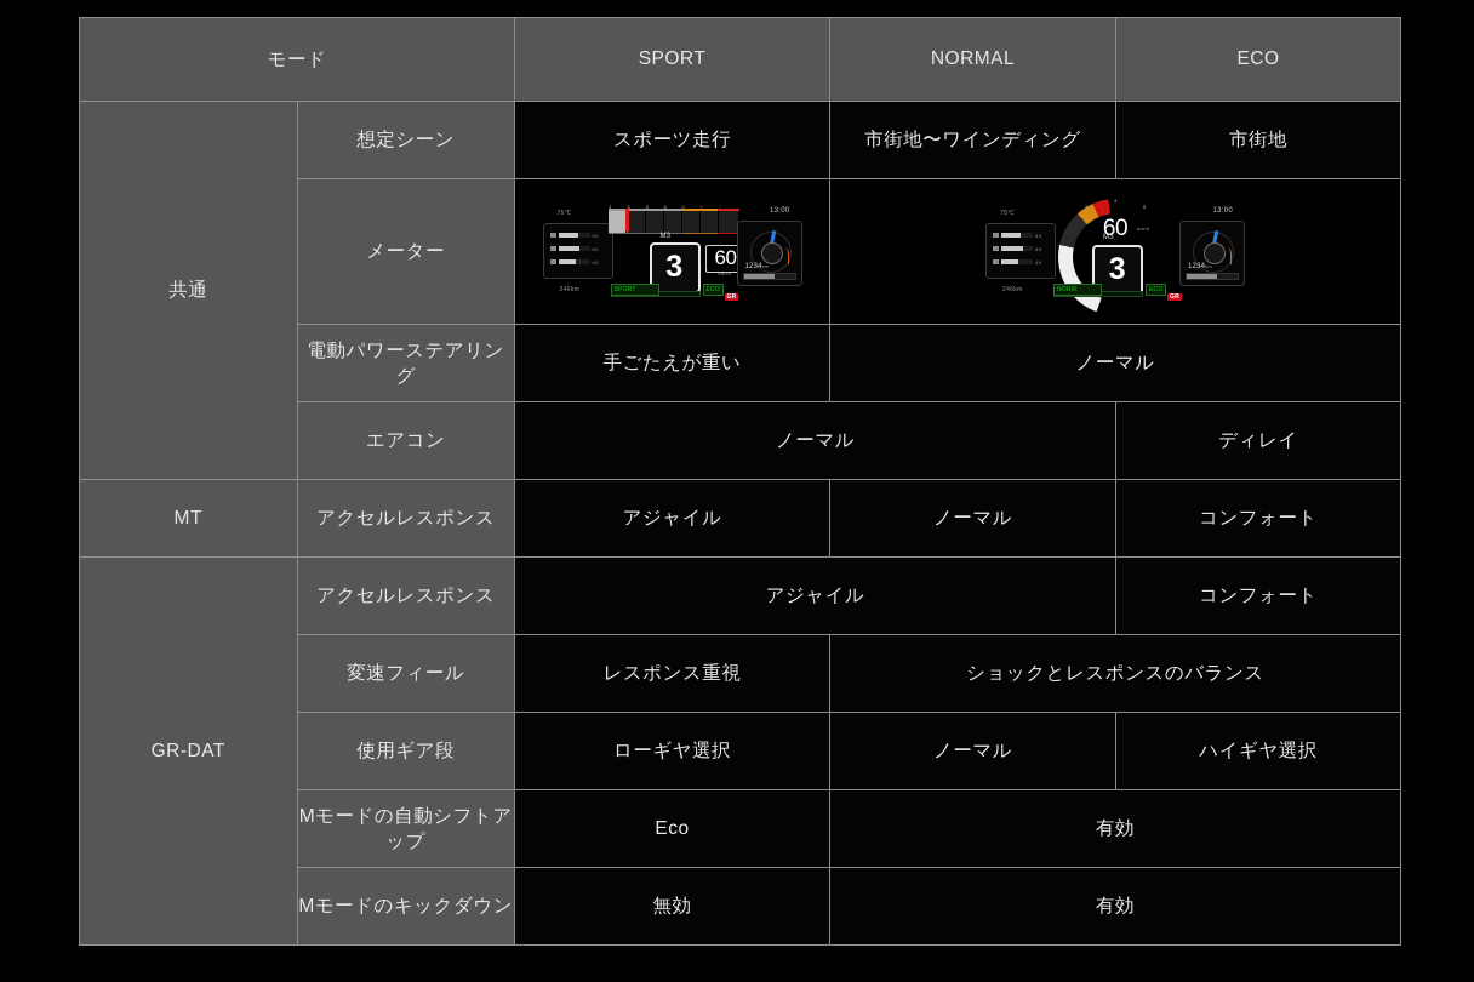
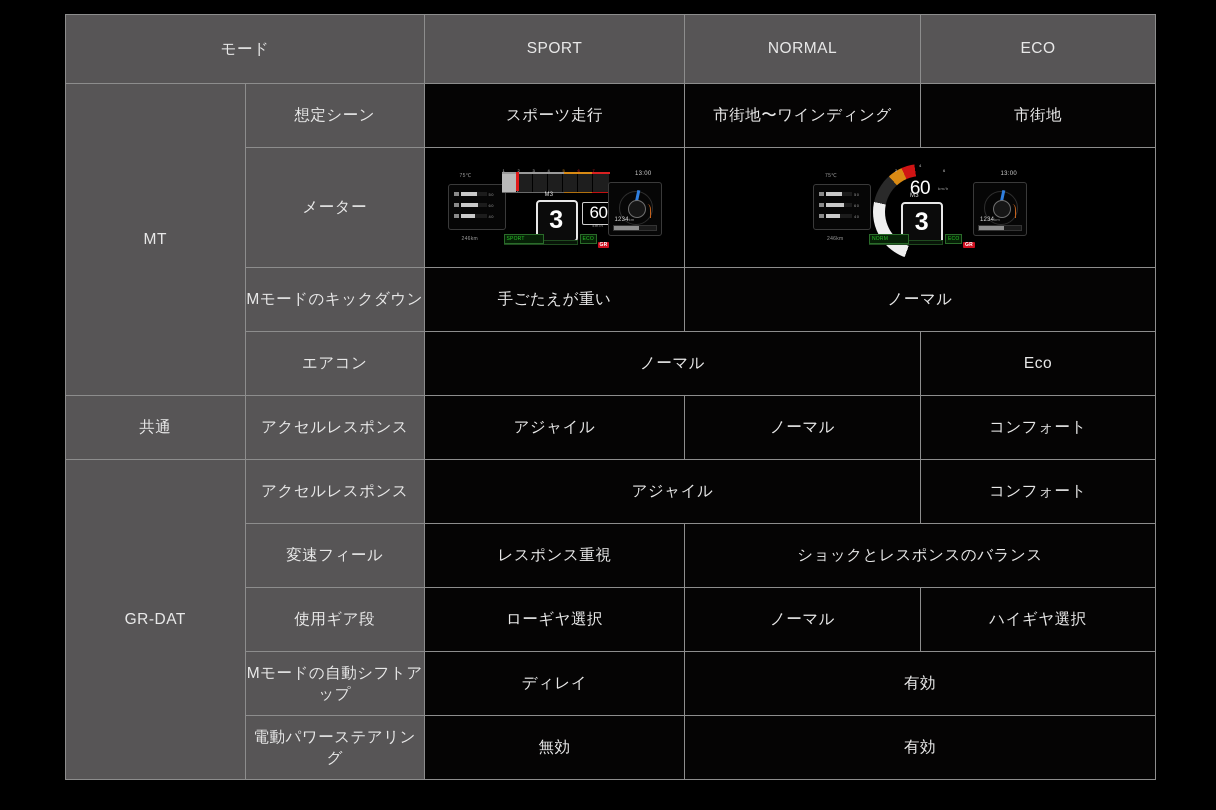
  モード	SPORT	NORMAL	ECO
- 共通	想定シーン	スポーツ走行	市街地〜ワインディング	市街地
+ MT	想定シーン	スポーツ走行	市街地〜ワインディング	市街地
- 電動パワーステアリング	手ごたえが重い	ノーマル
+ Mモードのキックダウン	手ごたえが重い	ノーマル
- エアコン	ノーマル	ディレイ
+ エアコン	ノーマル	Eco
- MT	アクセルレスポンス	アジャイル	ノーマル	コンフォート
+ 共通	アクセルレスポンス	アジャイル	ノーマル	コンフォート
  GR-DAT	アクセルレスポンス	アジャイル	コンフォート
  変速フィール	レスポンス重視	ショックとレスポンスのバランス
  使用ギア段	ローギヤ選択	ノーマル	ハイギヤ選択
- Mモードの自動シフトアップ	Eco	有効
+ Mモードの自動シフトアップ	ディレイ	有効
- Mモードのキックダウン	無効	有効
+ 電動パワーステアリング	無効	有効
